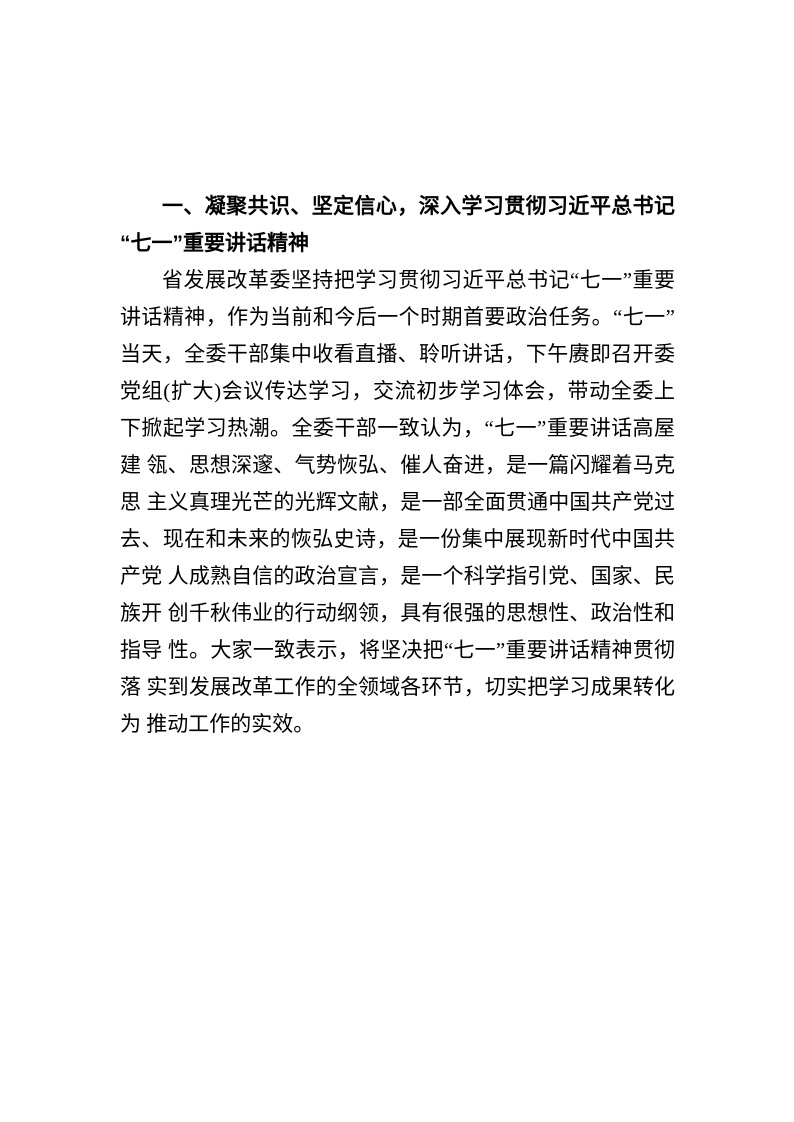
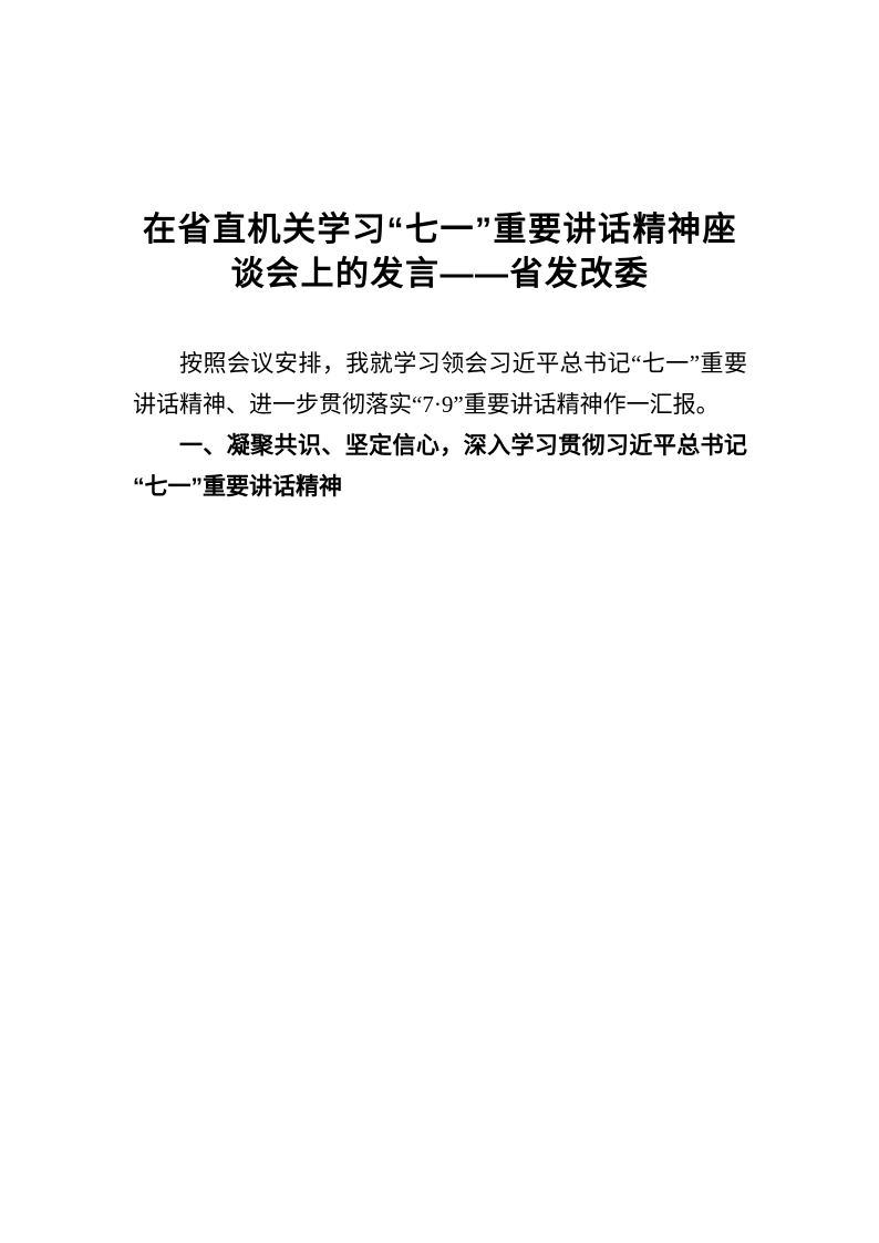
+ 在省直机关学习“七一”重要讲话精神座
+ 谈会上的发言——省发改委
+ 按照会议安排，我就学习领会习近平总书记“七一”重要讲话精神、进一步贯彻落实“7·9”重要讲话精神作一汇报。
  一、凝聚共识、坚定信心，深入学习贯彻习近平总书记“七一”重要讲话精神
- 省发展改革委坚持把学习贯彻习近平总书记“七一”重要讲话精神，作为当前和今后一个时期首要政治任务。“七一”当天，全委干部集中收看直播、聆听讲话，下午赓即召开委 党组(扩大)会议传达学习，交流初步学习体会，带动全委上下掀起学习热潮。全委干部一致认为，“七一”重要讲话高屋建 瓴、思想深邃、气势恢弘、催人奋进，是一篇闪耀着马克思 主义真理光芒的光辉文献，是一部全面贯通中国共产党过去、现在和未来的恢弘史诗，是一份集中展现新时代中国共产党 人成熟自信的政治宣言，是一个科学指引党、国家、民族开 创千秋伟业的行动纲领，具有很强的思想性、政治性和指导 性。大家一致表示，将坚决把“七一”重要讲话精神贯彻落 实到发展改革工作的全领域各环节，切实把学习成果转化为 推动工作的实效。
